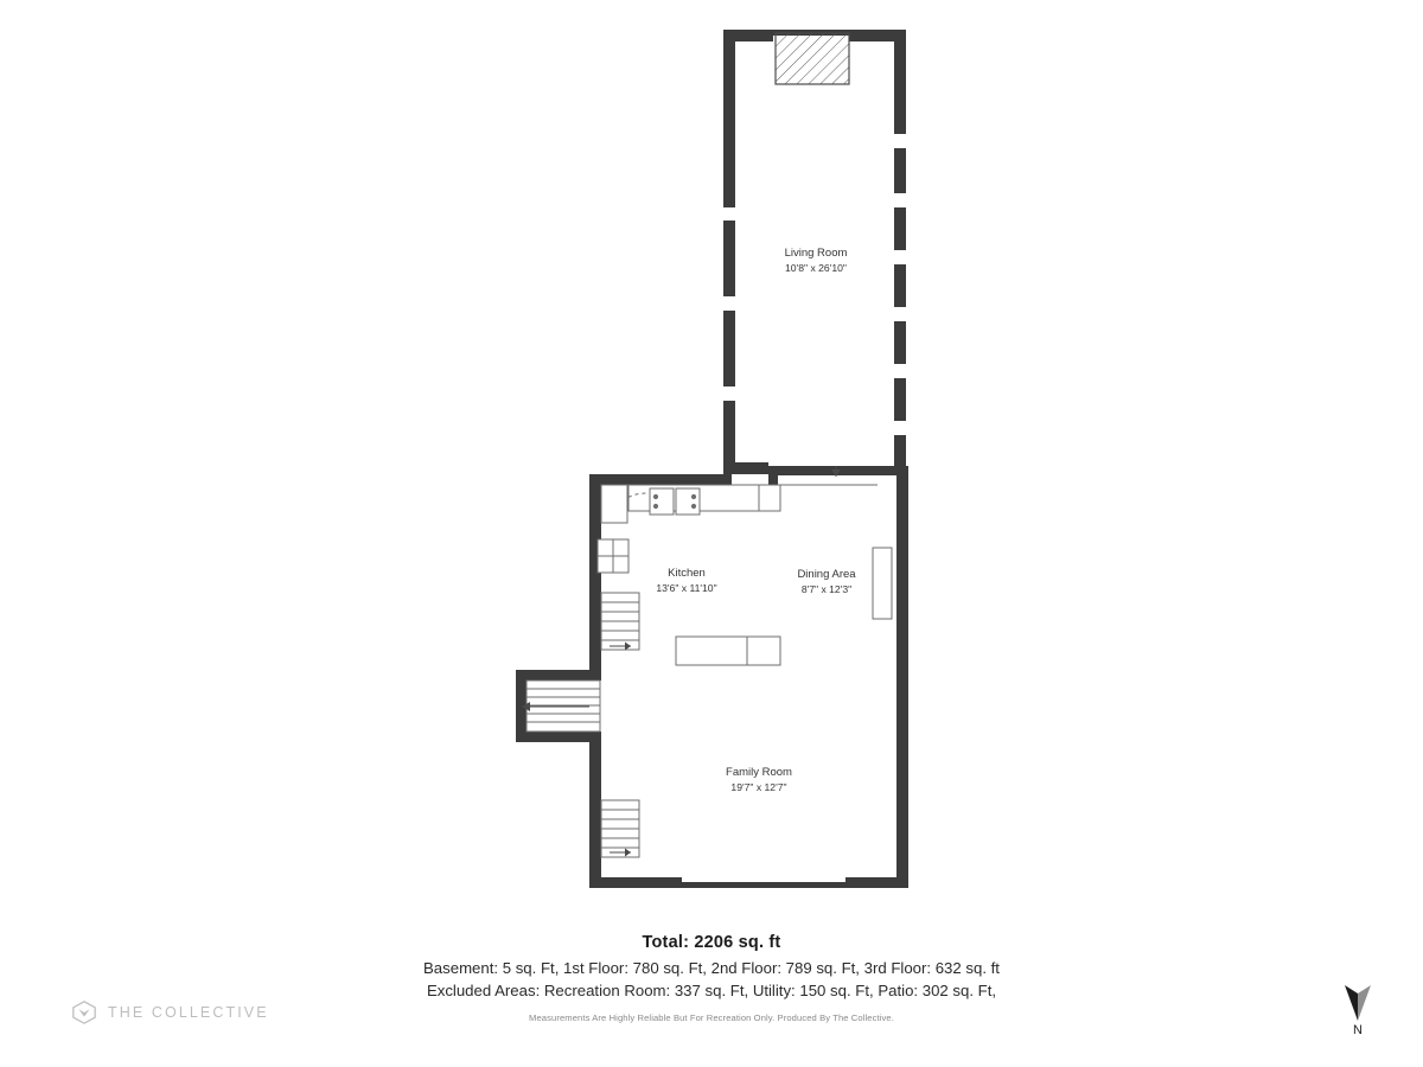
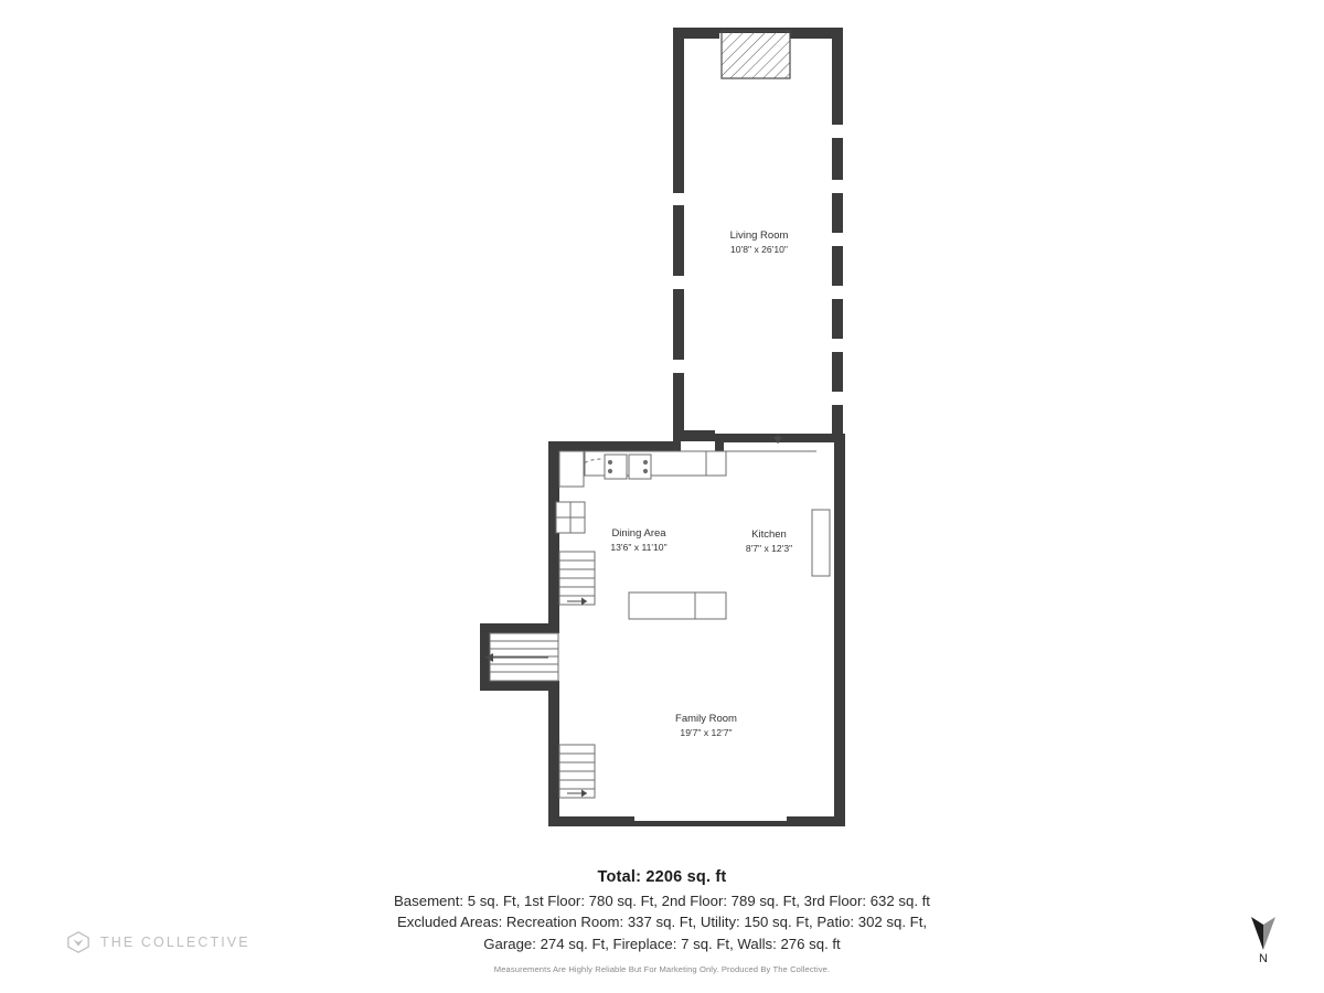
  Living Room
  10'8" x 26'10"
- Kitchen
+ Dining Area
  13'6" x 11'10"
- Dining Area
+ Kitchen
  8'7" x 12'3"
  Family Room
  19'7" x 12'7"
  Total: 2206 sq. ft
  Basement: 5 sq. Ft, 1st Floor: 780 sq. Ft, 2nd Floor: 789 sq. Ft, 3rd Floor: 632 sq. ft
  Excluded Areas: Recreation Room: 337 sq. Ft, Utility: 150 sq. Ft, Patio: 302 sq. Ft,
+ Garage: 274 sq. Ft, Fireplace: 7 sq. Ft, Walls: 276 sq. ft
- Measurements Are Highly Reliable But For Recreation Only. Produced By The Collective.
+ Measurements Are Highly Reliable But For Marketing Only. Produced By The Collective.
  THE COLLECTIVE
  N
